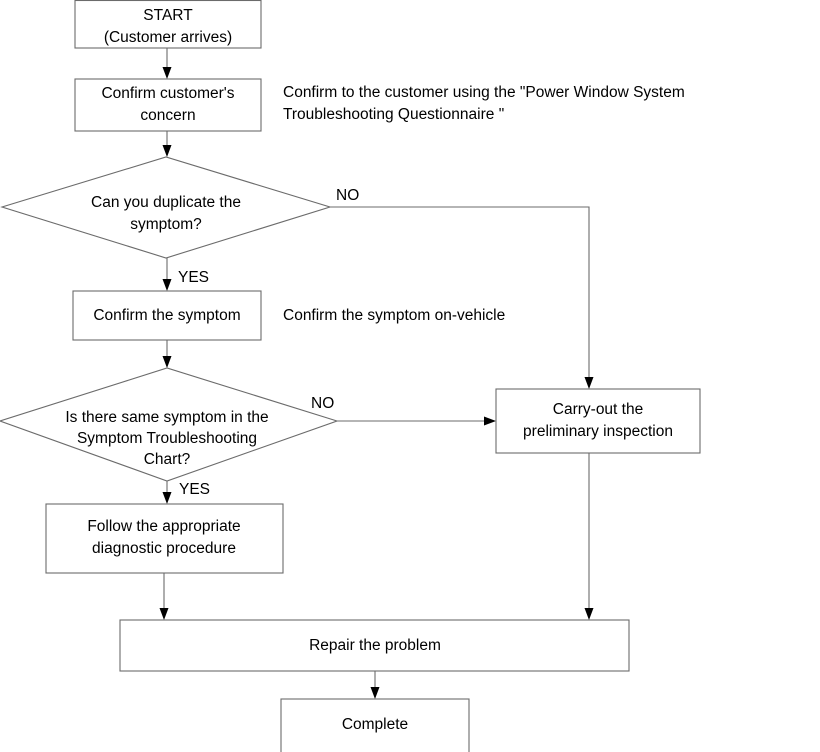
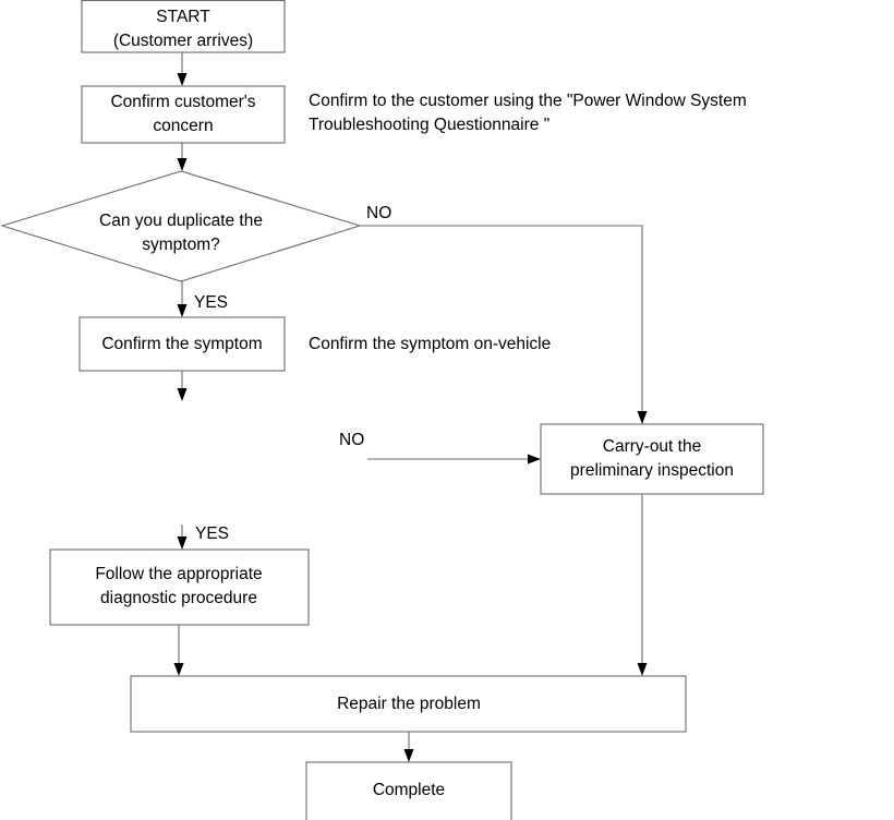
  START
  (Customer arrives)
  Confirm customer's
  concern
  Confirm to the customer using the "Power Window System
  Troubleshooting Questionnaire "
  Can you duplicate the
  symptom?
  NO
  YES
  Confirm the symptom
  Confirm the symptom on-vehicle
- Is there same symptom in the
- Symptom Troubleshooting
- Chart?
  NO
  YES
  Carry-out the
  preliminary inspection
  Follow the appropriate
  diagnostic procedure
  Repair the problem
  Complete
